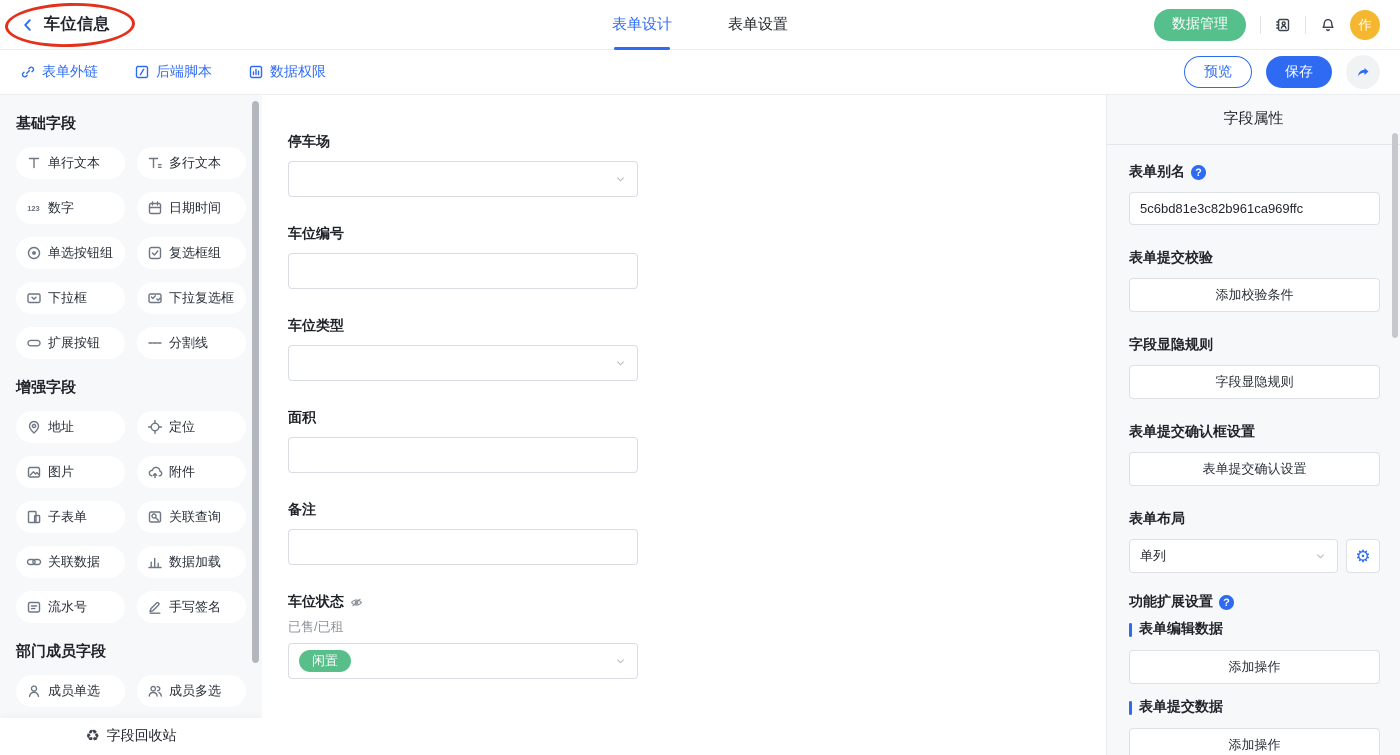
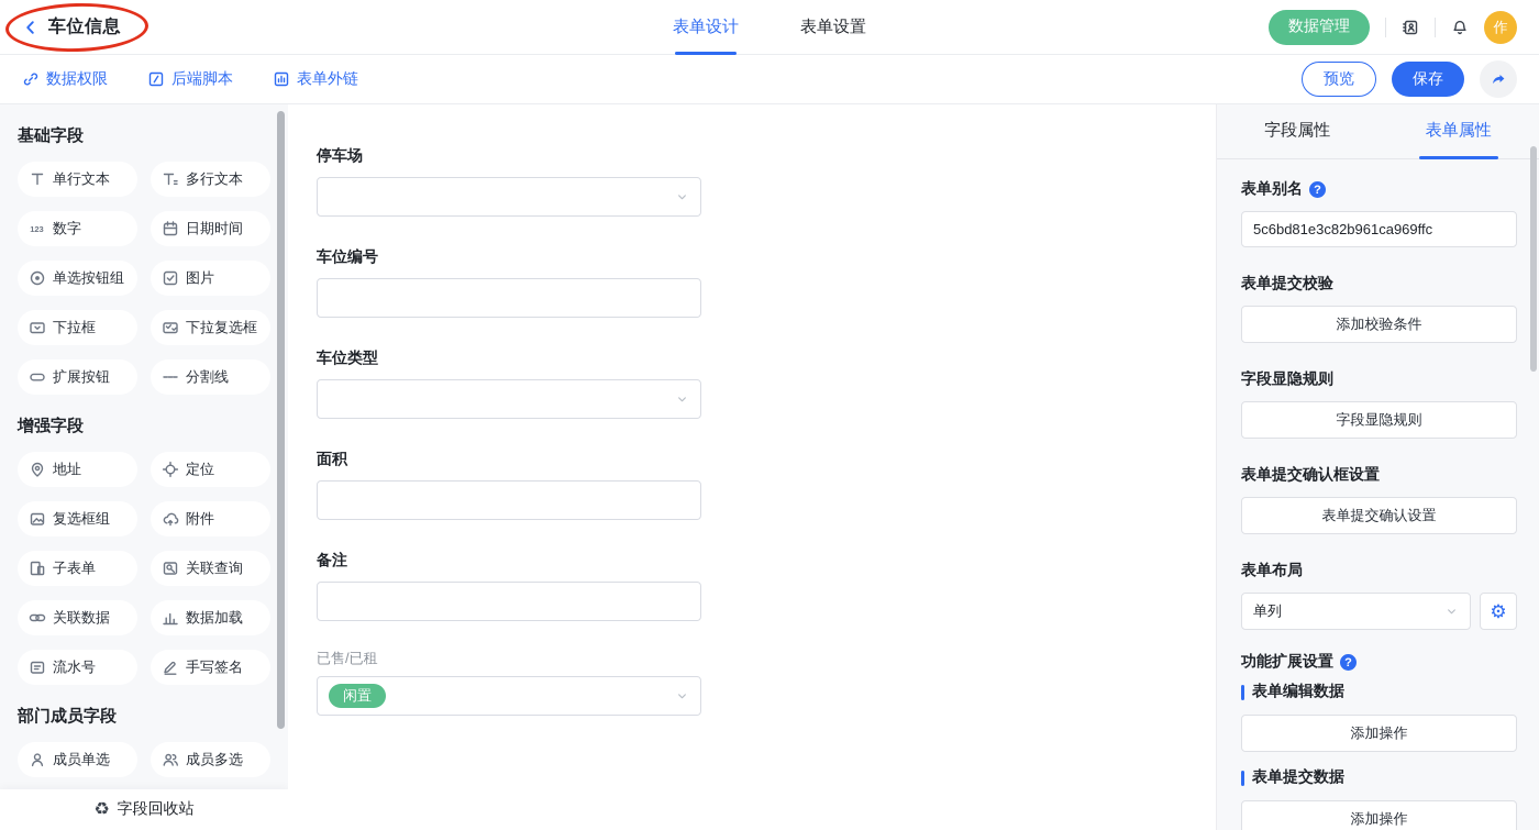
  车位信息
  表单设计
  表单设置
  数据管理
  作
- 表单外链
+ 数据权限
  后端脚本
- 数据权限
+ 表单外链
  预览
  保存
  基础字段
  单行文本
  多行文本
  123
  数字
  日期时间
  单选按钮组
- 复选框组
+ 图片
  下拉框
  下拉复选框
  扩展按钮
  分割线
  增强字段
  地址
  定位
- 图片
+ 复选框组
  附件
  子表单
  关联查询
  关联数据
  数据加载
  流水号
  手写签名
  部门成员字段
  成员单选
  成员多选
  ♻
  字段回收站
  停车场
  车位编号
  车位类型
  面积
  备注
- 车位状态
  已售/已租
  闲置
  字段属性
+ 表单属性
  表单别名
  ?
  5c6bd81e3c82b961ca969ffc
  表单提交校验
  添加校验条件
  字段显隐规则
  字段显隐规则
  表单提交确认框设置
  表单提交确认设置
  表单布局
  单列
  ⚙
  功能扩展设置
  ?
  表单编辑数据
  添加操作
  表单提交数据
  添加操作
